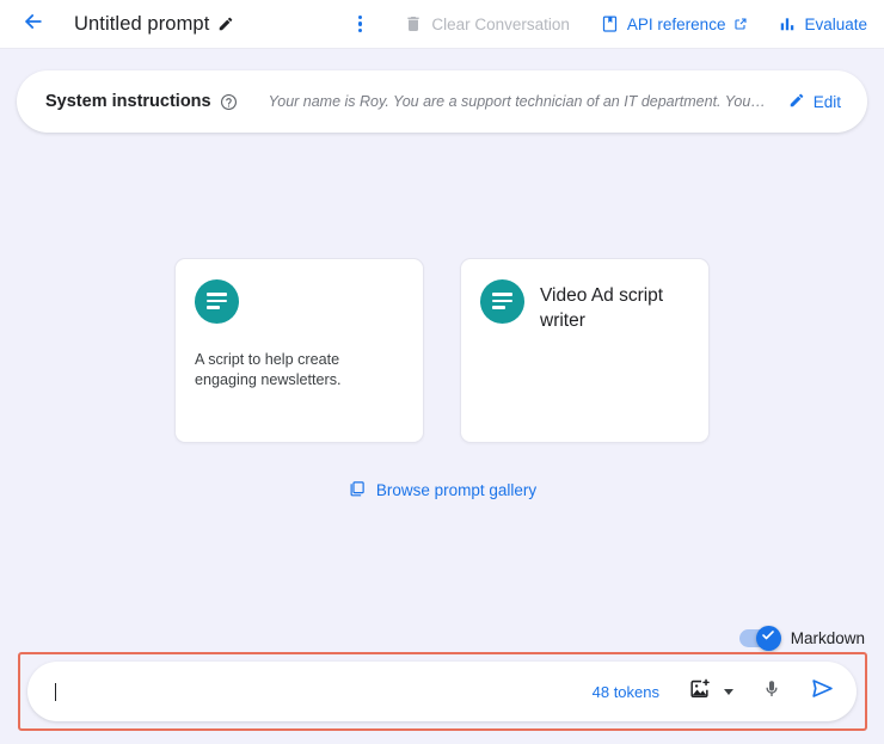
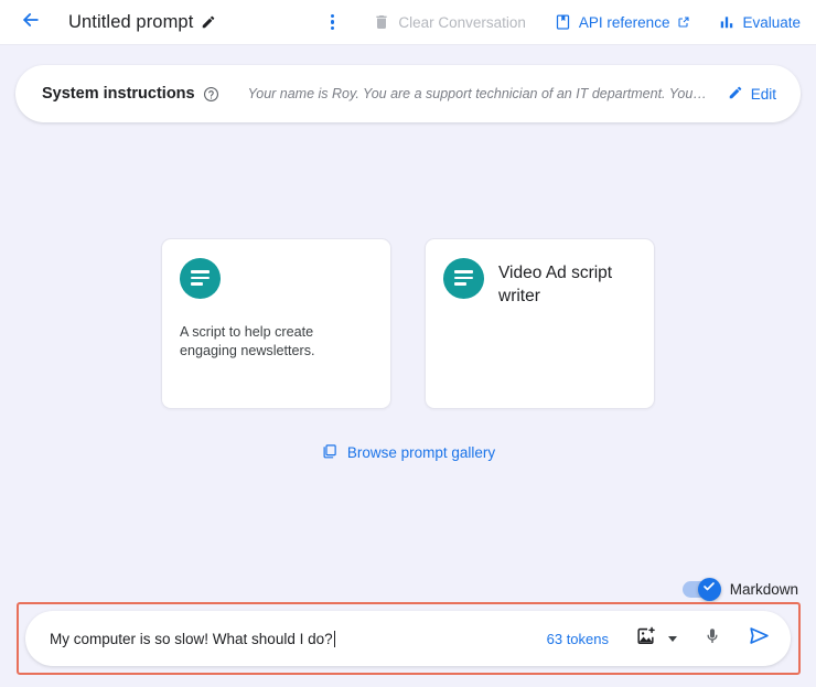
  Untitled prompt
  Clear Conversation
  API reference
  Evaluate
  System instructions
  Your name is Roy. You are a support technician of an IT department. You o
  Edit
  A script to help create engaging newsletters.
  Video Ad script writer
  Browse prompt gallery
  Markdown
+ My computer is so slow! What should I do?
- 48 tokens
+ 63 tokens
